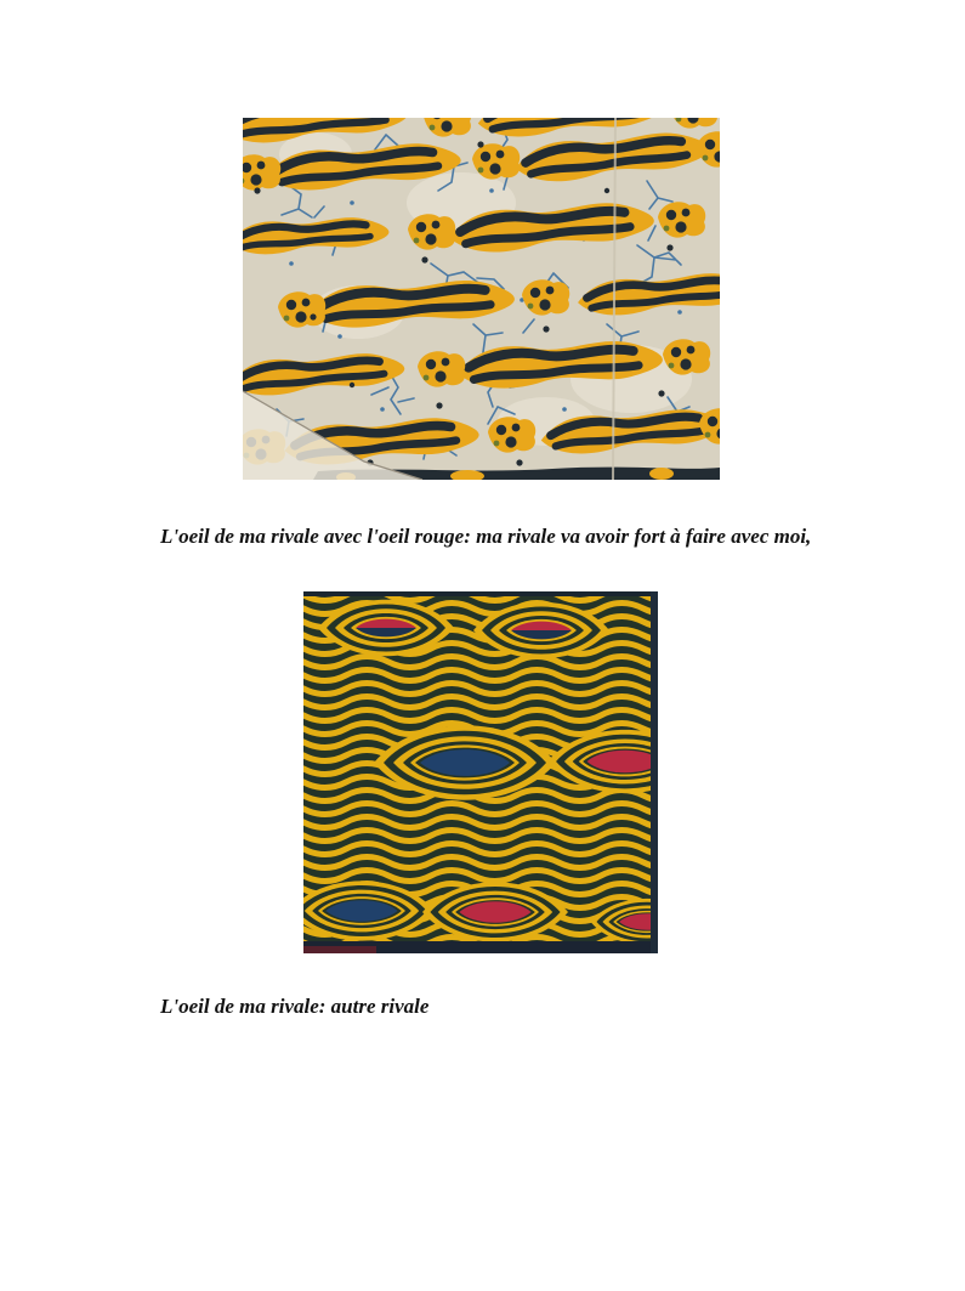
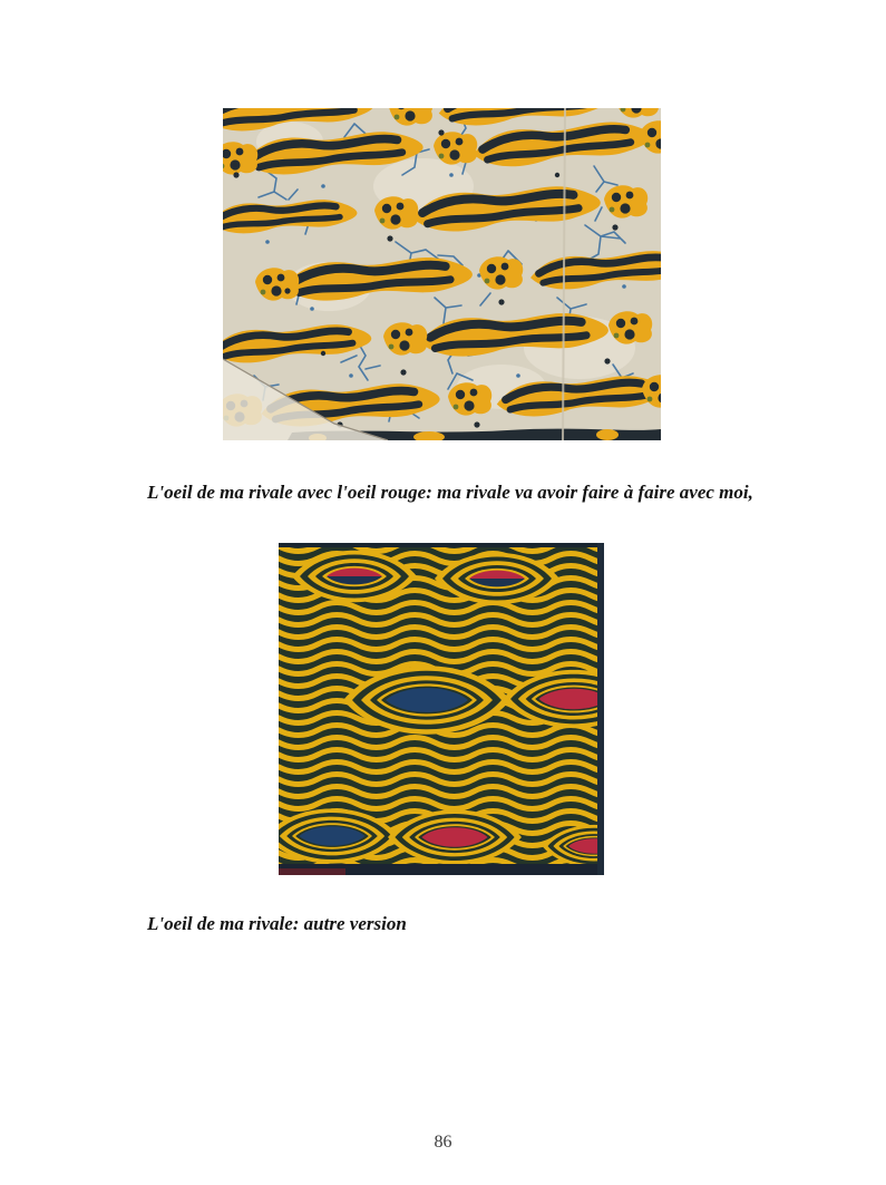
- L'oeil de ma rivale avec l'oeil rouge: ma rivale va avoir fort à faire avec moi,
+ L'oeil de ma rivale avec l'oeil rouge: ma rivale va avoir faire à faire avec moi,
- L'oeil de ma rivale: autre rivale
+ L'oeil de ma rivale: autre version
+ 86
